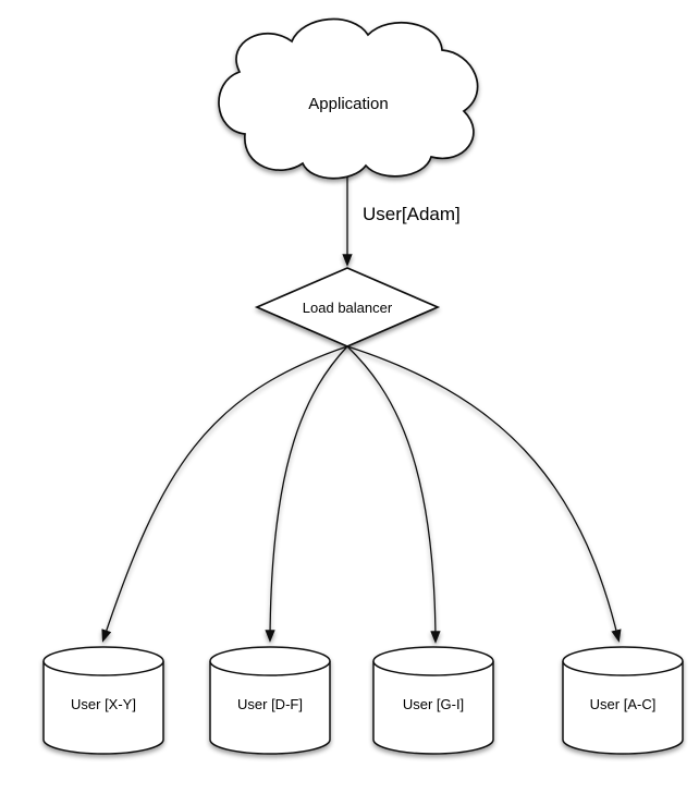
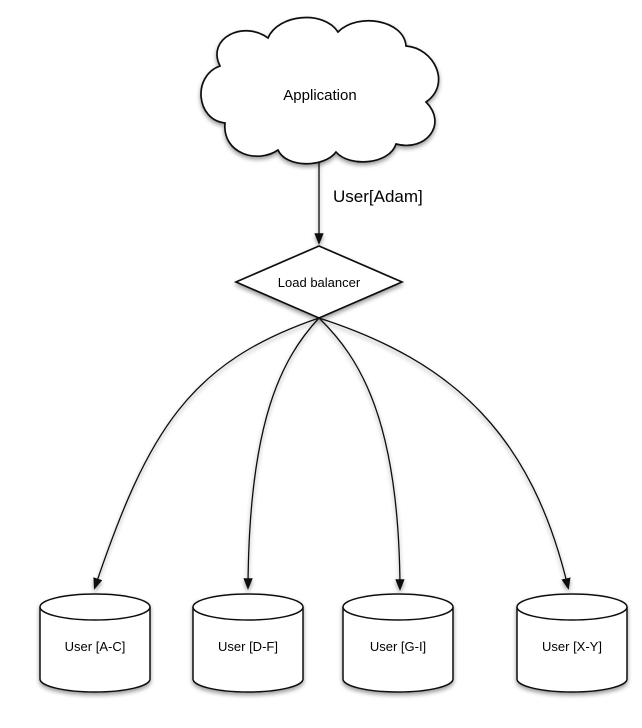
  Application
  User[Adam]
  Load balancer
- User [X-Y]
+ User [A-C]
  User [D-F]
  User [G-I]
- User [A-C]
+ User [X-Y]
